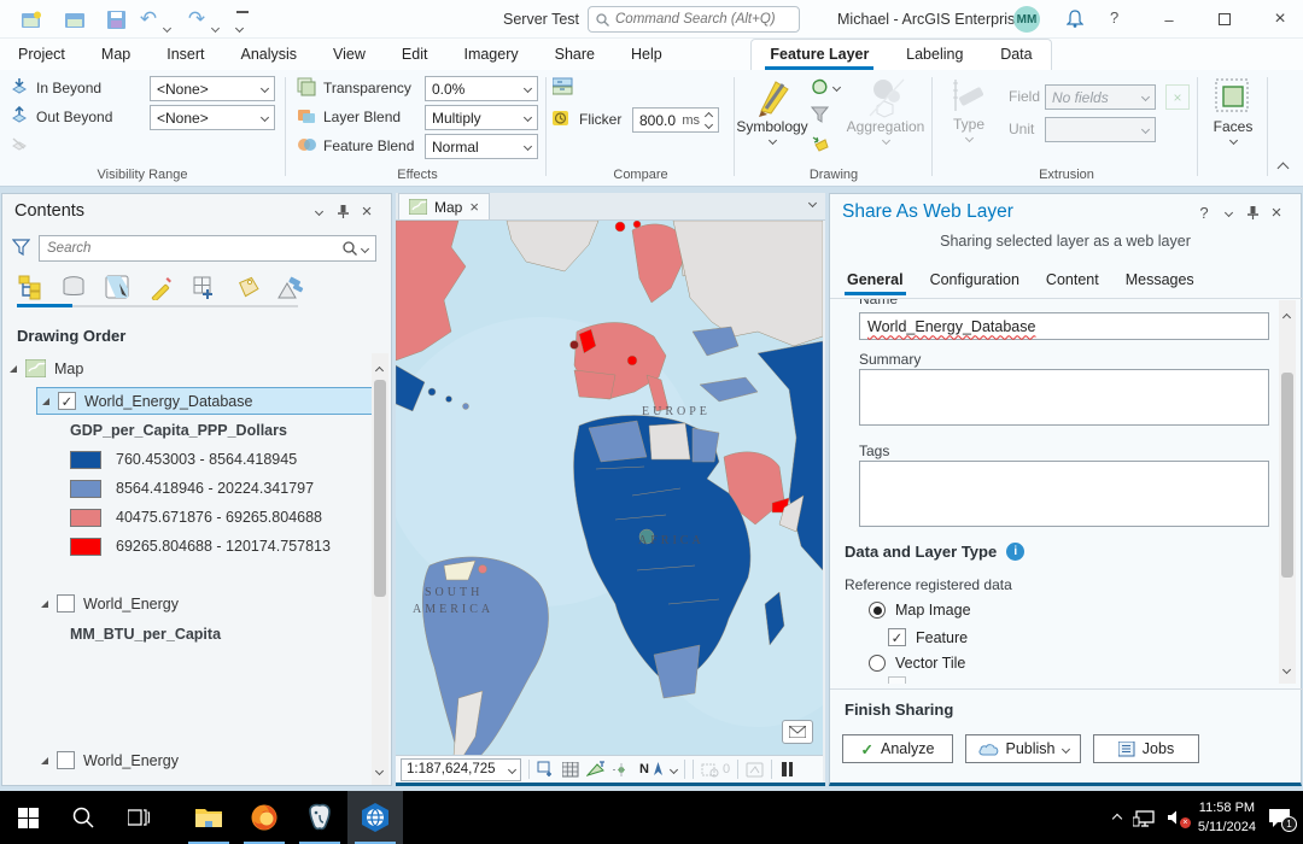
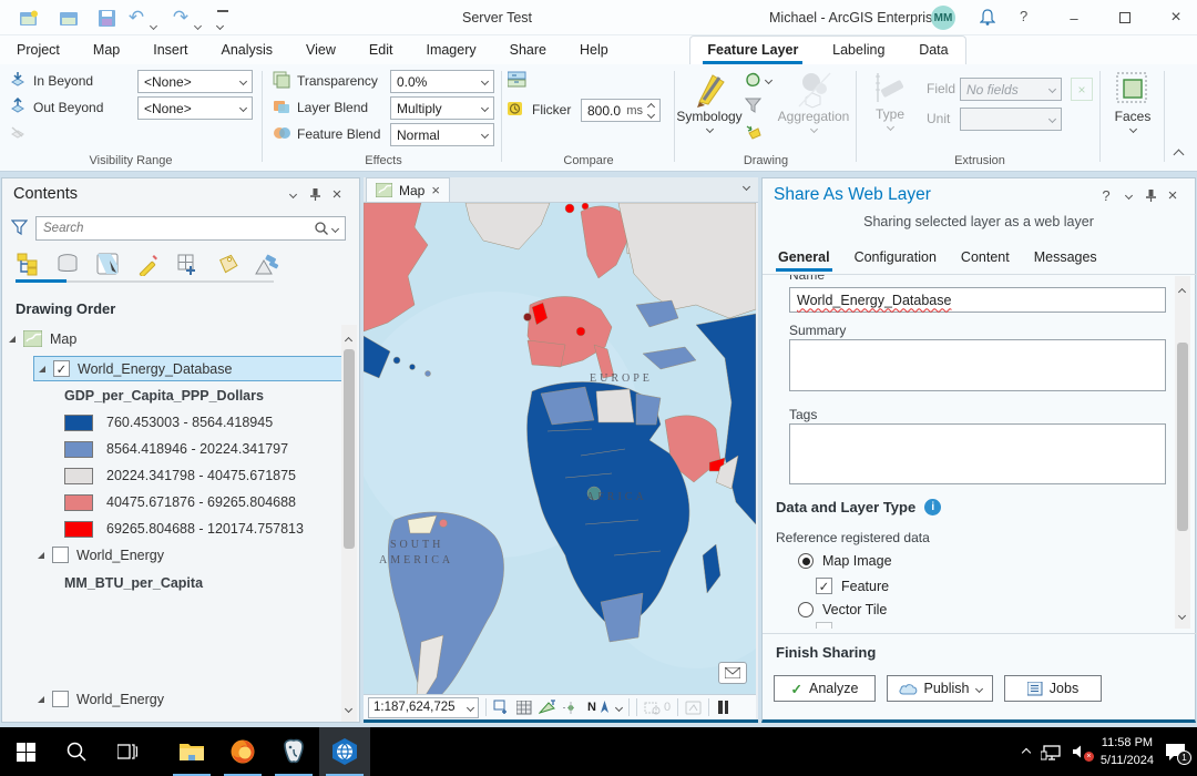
  ↶
  ↷
  Server Test
- Command Search (Alt+Q)
  Michael - ArcGIS Enterpris
  MM
  ?
  –
  ×
  Project
  Map
  Insert
  Analysis
  View
  Edit
  Imagery
  Share
  Help
  Feature Layer
  Labeling
  Data
  In Beyond
  <None>
  Out Beyond
  <None>
  Visibility Range
  Transparency
  0.0%
  Layer Blend
  Multiply
  Feature Blend
  Normal
  Effects
  Flicker
  800.0
  ms
  Compare
  Symbology
  Aggregation
  Drawing
  Type
  Field
  No fields
  ×
  Unit
  Extrusion
  Faces
  Contents
  ×
  Search
  Drawing Order
  Map
  ✓
  World_Energy_Database
  GDP_per_Capita_PPP_Dollars
  760.453003 - 8564.418945
  8564.418946 - 20224.341797
+ 20224.341798 - 40475.671875
  40475.671876 - 69265.804688
  69265.804688 - 120174.757813
  World_Energy
  MM_BTU_per_Capita
  World_Energy
  Map
  ×
  EUROPE
  AFRICA
  SOUTH
  AMERICA
  1:187,624,725
  N
  0
  Share As Web Layer
  ?
  ×
  Sharing selected layer as a web layer
  General
  Configuration
  Content
  Messages
  Name
  World_Energy_Database
  Summary
  Tags
  Data and Layer Type
  i
  Reference registered data
  Map Image
  ✓
  Feature
  Vector Tile
  Finish Sharing
  ✓
  Analyze
  Publish
  Jobs
  11:58 PM
  5/11/2024
  1
